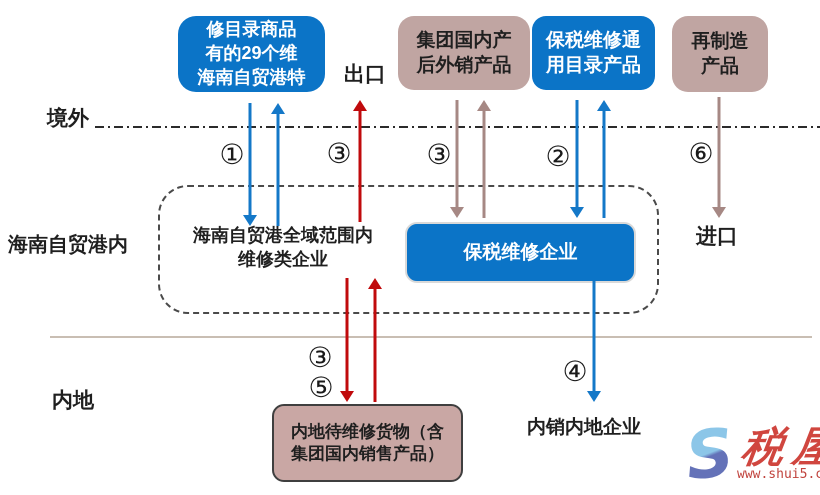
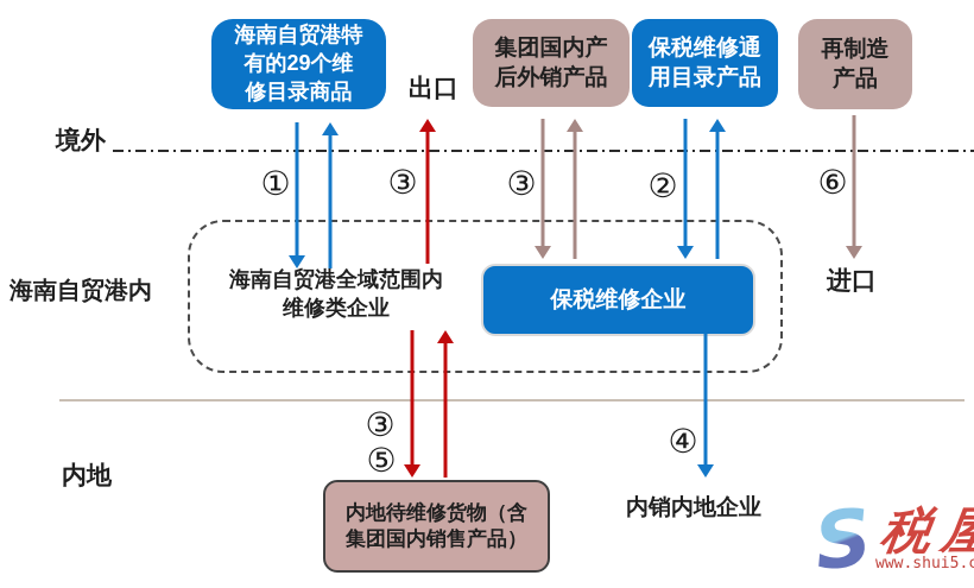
- 修目录商品
+ 海南自贸港特
  有的29个维
- 海南自贸港特
+ 修目录商品
  出口
  集团国内产
  后外销产品
  保税维修通
  用目录产品
  再制造
  产品
  境外
  海南自贸港内
  内地
  海南自贸港全域范围内
  维修类企业
  保税维修企业
  进口
  内地待维修货物（含
  集团国内销售产品）
  内销内地企业
  ①
  ③
  ③
  ②
  ⑥
  ③
  ⑤
  ④
  www.shui5.c
